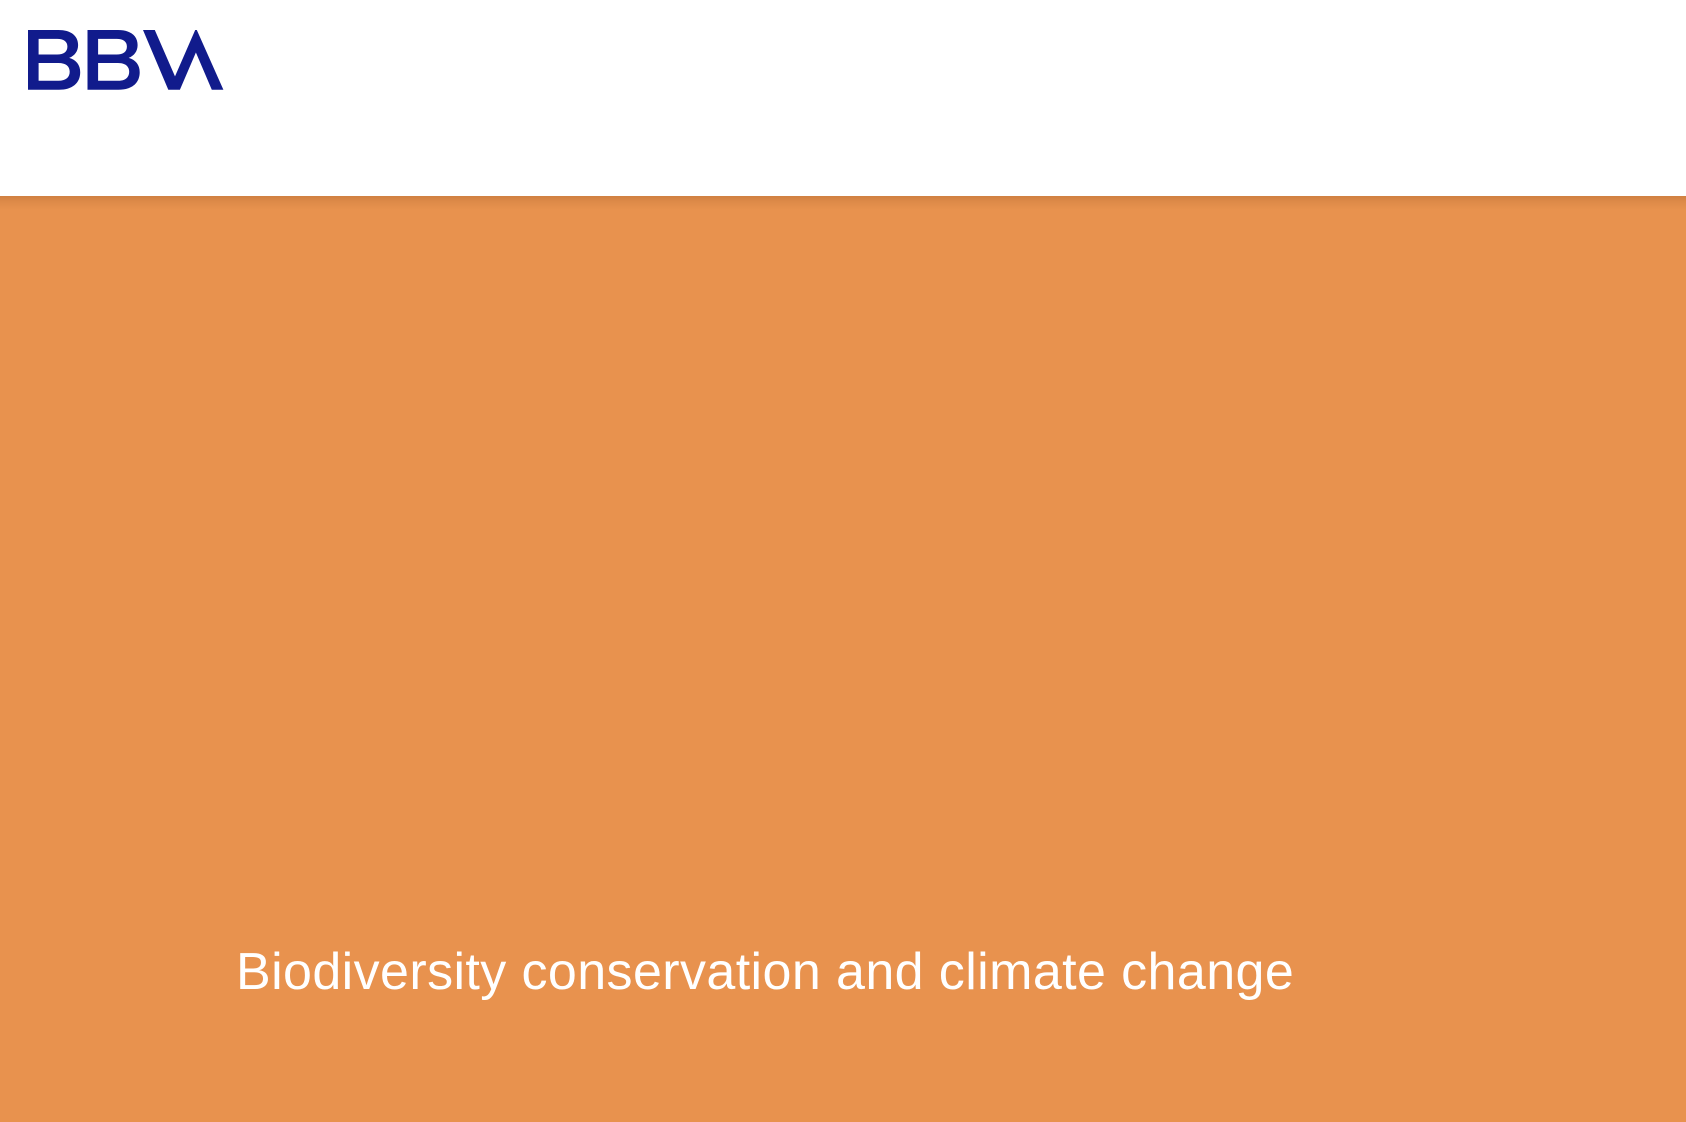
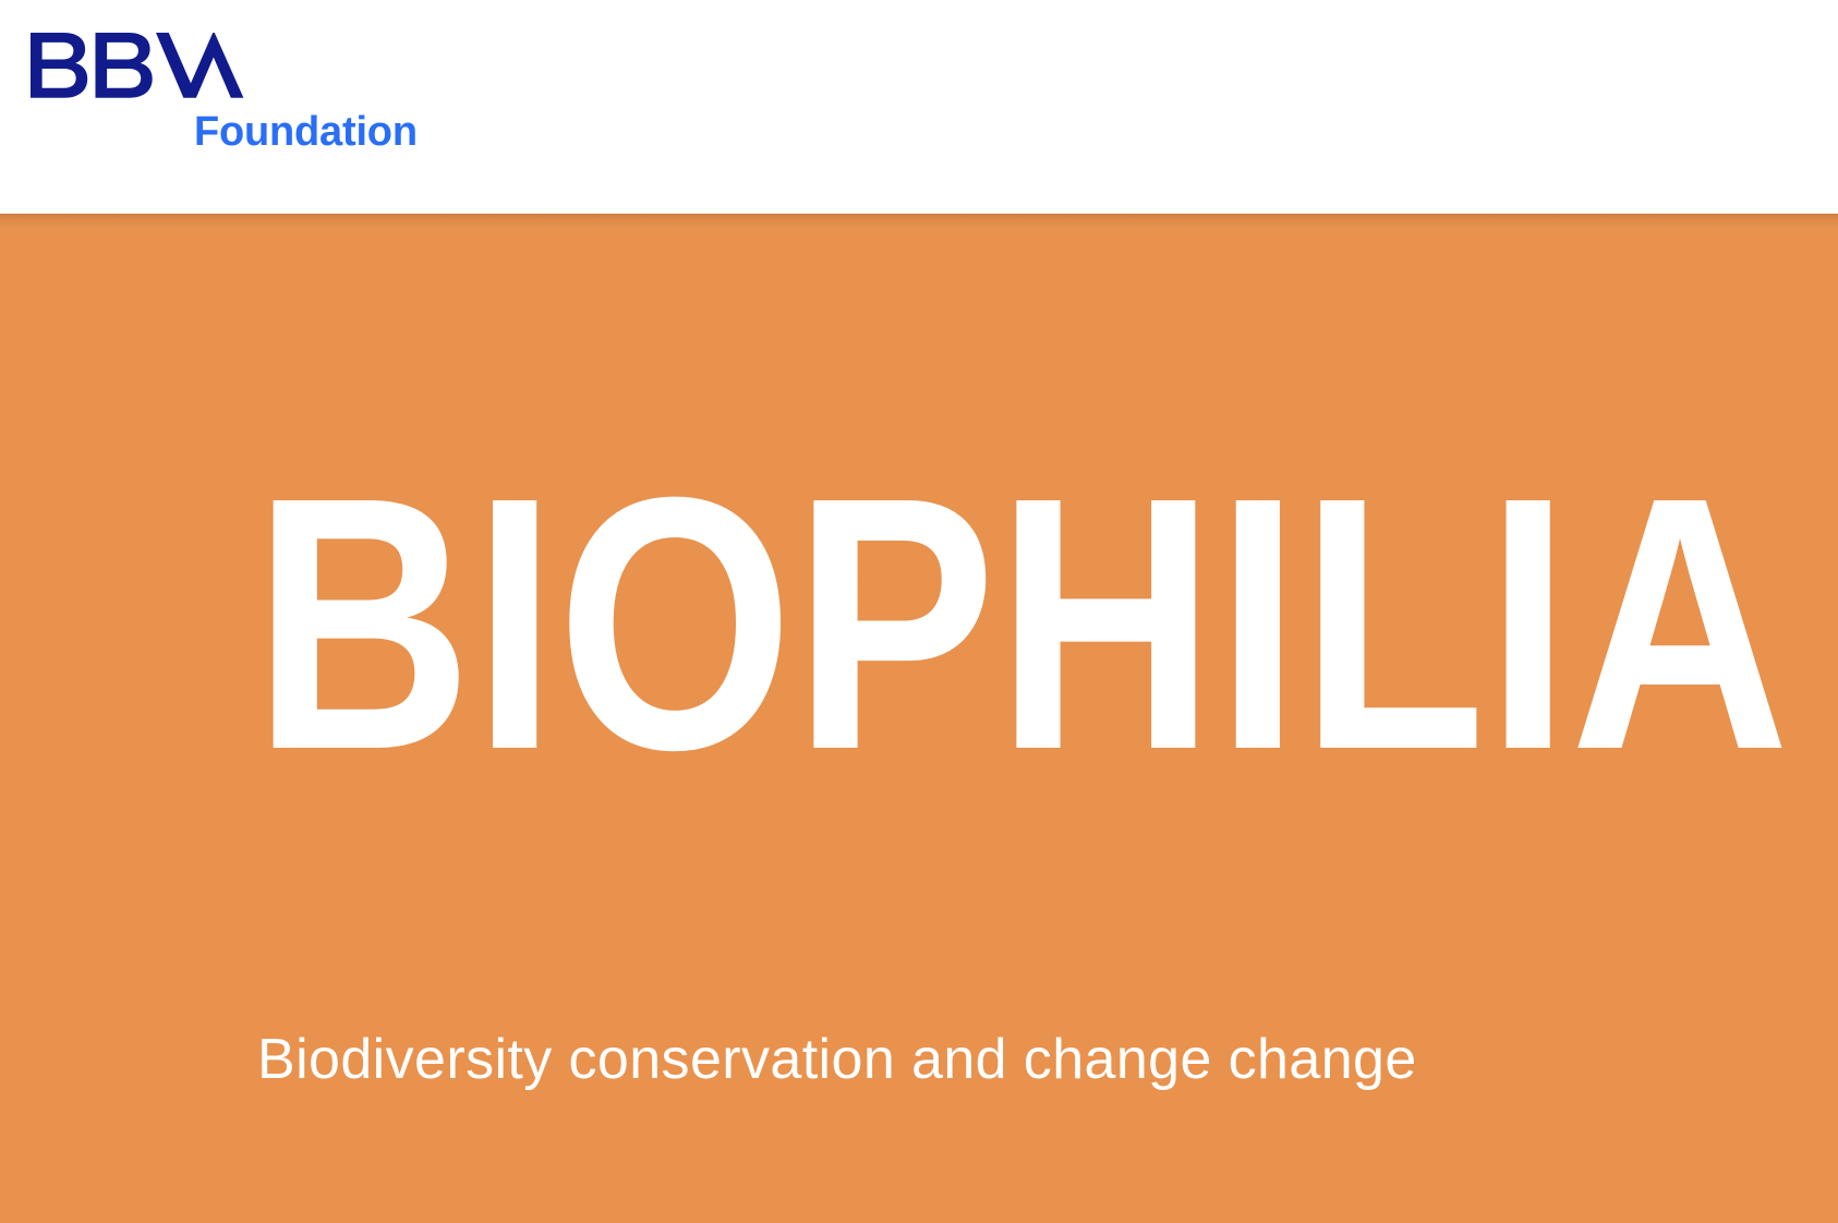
+ Foundation
+ BIOPHILIA
- Biodiversity conservation and climate change
+ Biodiversity conservation and change change
